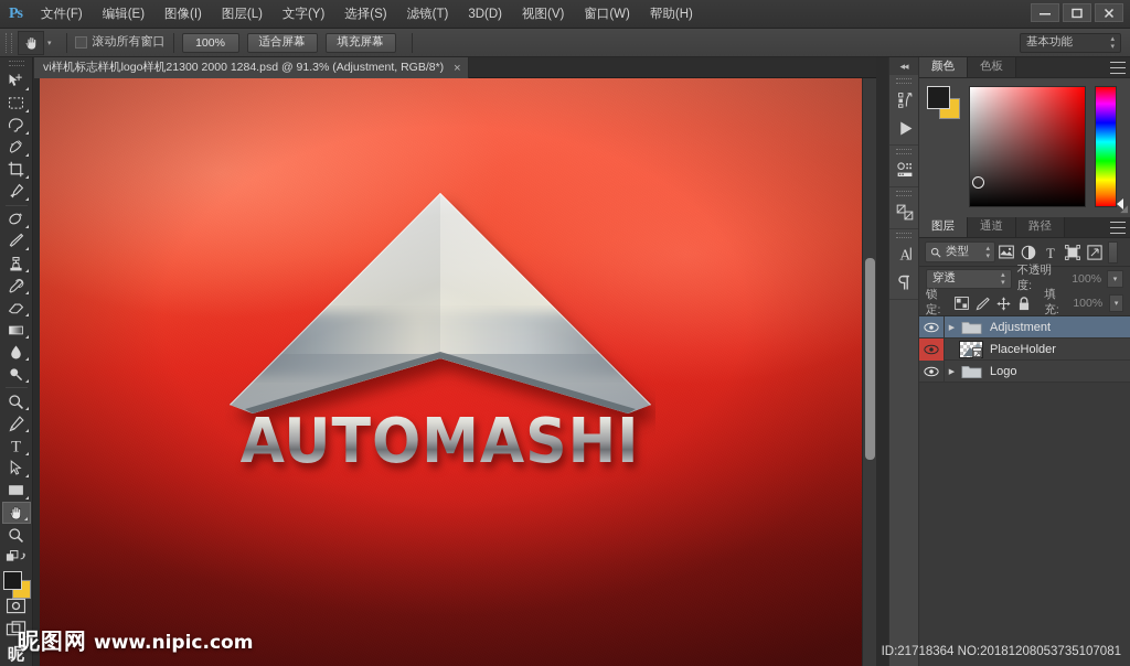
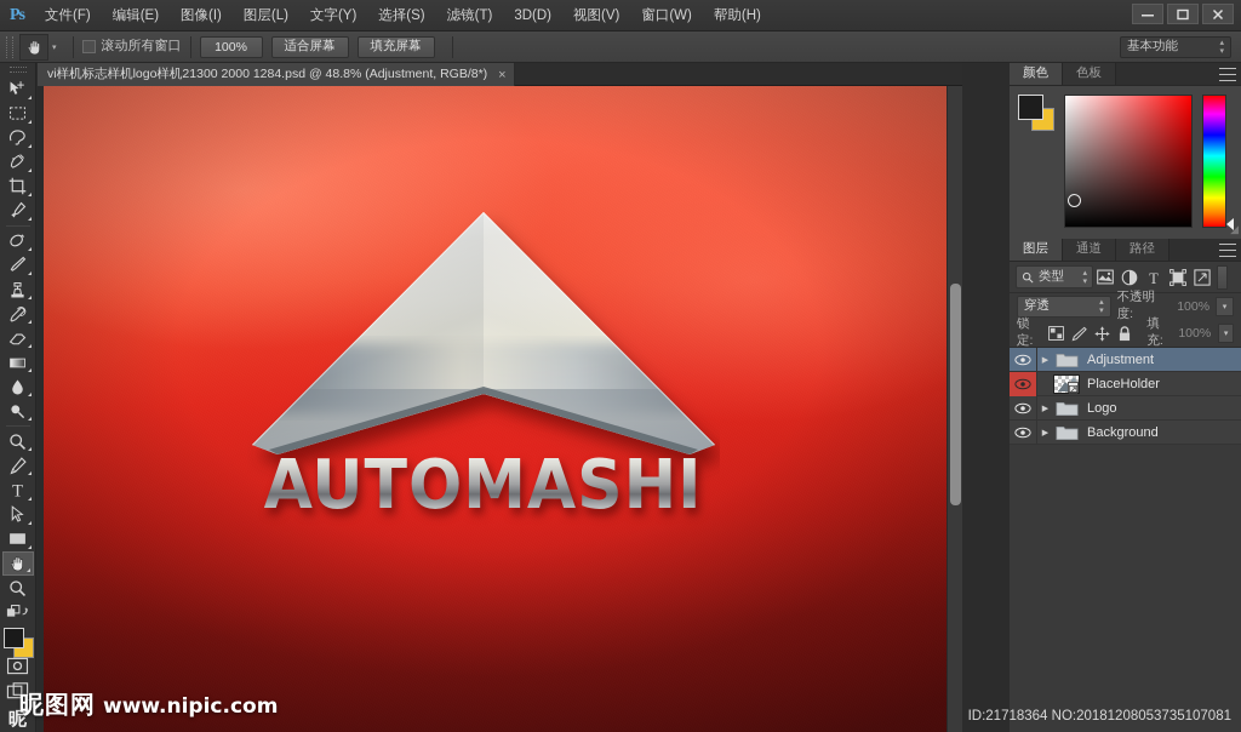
  Ps
  文件(F)
  编辑(E)
  图像(I)
  图层(L)
  文字(Y)
  选择(S)
  滤镜(T)
  3D(D)
  视图(V)
  窗口(W)
  帮助(H)
  滚动所有窗口
  100%
  适合屏幕
  填充屏幕
  基本功能
  T
  昵
- vi样机标志样机logo样机21300 2000 1284.psd @ 91.3% (Adjustment, RGB/8*)
+ vi样机标志样机logo样机21300 2000 1284.psd @ 48.8% (Adjustment, RGB/8*)
  ×
  AUTOMASHINE
- ◂◂
- A
  颜色
  色板
  ◢
  图层
  通道
  路径
  类型
  T
  穿透
  不透明度:
  100%
  锁定:
  填充:
  100%
  Adjustment
  PlaceHolder
  Logo
+ Background
  昵图网
  www.nipic.com
  ID:21718364 NO:20181208053735107081
